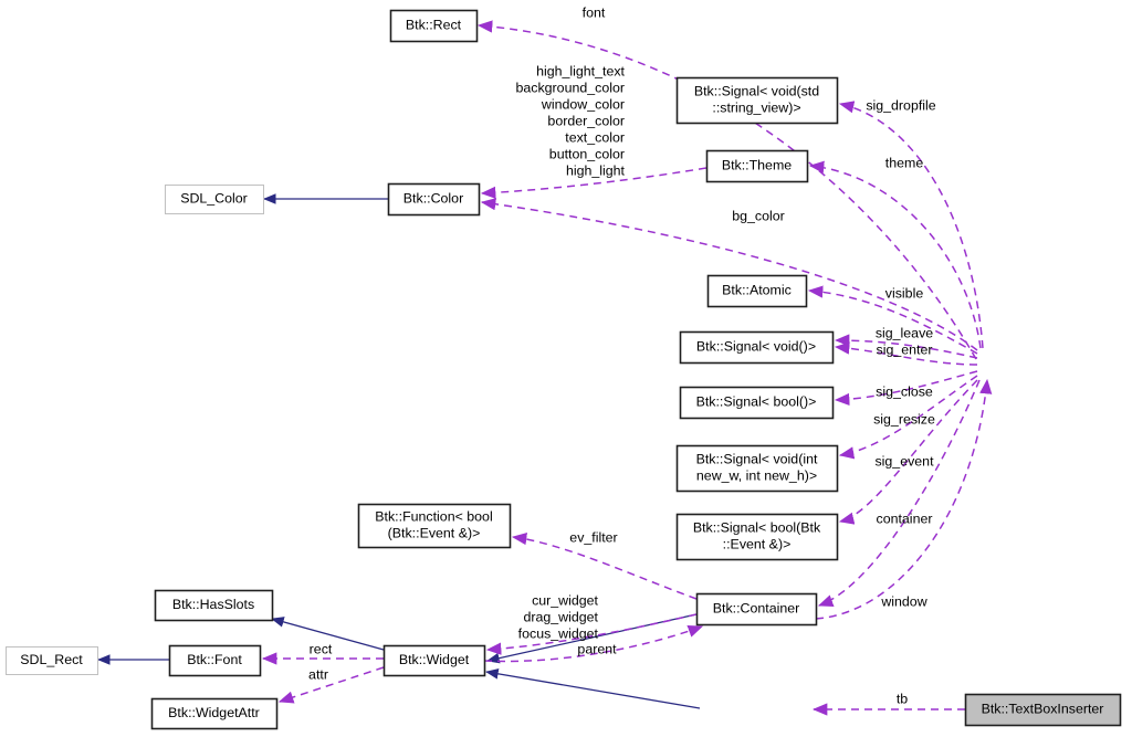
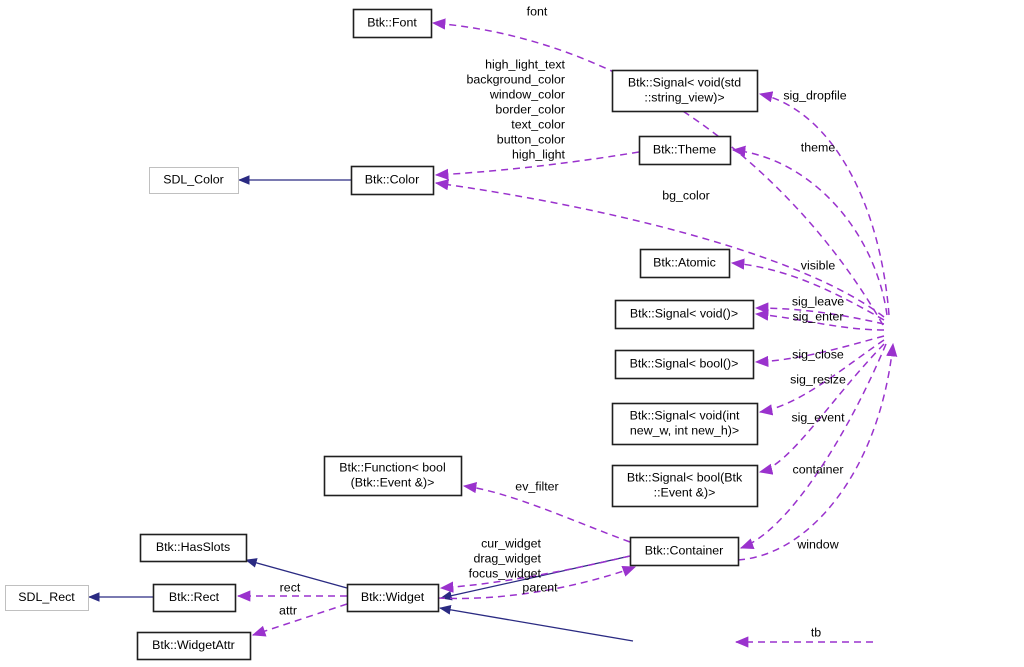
- Btk::Rect
+ Btk::Font
  Btk::Signal< void(std
  ::string_view)>
  Btk::Theme
  SDL_Color
  Btk::Color
  Btk::Atomic
  Btk::Signal< void()>
  Btk::Signal< bool()>
  Btk::Signal< void(int
  new_w, int new_h)>
  Btk::Function< bool
  (Btk::Event &)>
  Btk::Signal< bool(Btk
  ::Event &)>
  Btk::HasSlots
  Btk::Container
  SDL_Rect
- Btk::Font
+ Btk::Rect
  Btk::Widget
  Btk::WidgetAttr
- Btk::TextBoxInserter
  font
  sig_dropfile
  theme
  bg_color
  high_light_text
  background_color
  window_color
  border_color
  text_color
  button_color
  high_light
  visible
  sig_leave
  sig_enter
  sig_close
  sig_resize
  sig_event
  container
  window
  ev_filter
  cur_widget
  drag_widget
  focus_widget
  parent
  rect
  attr
  tb
